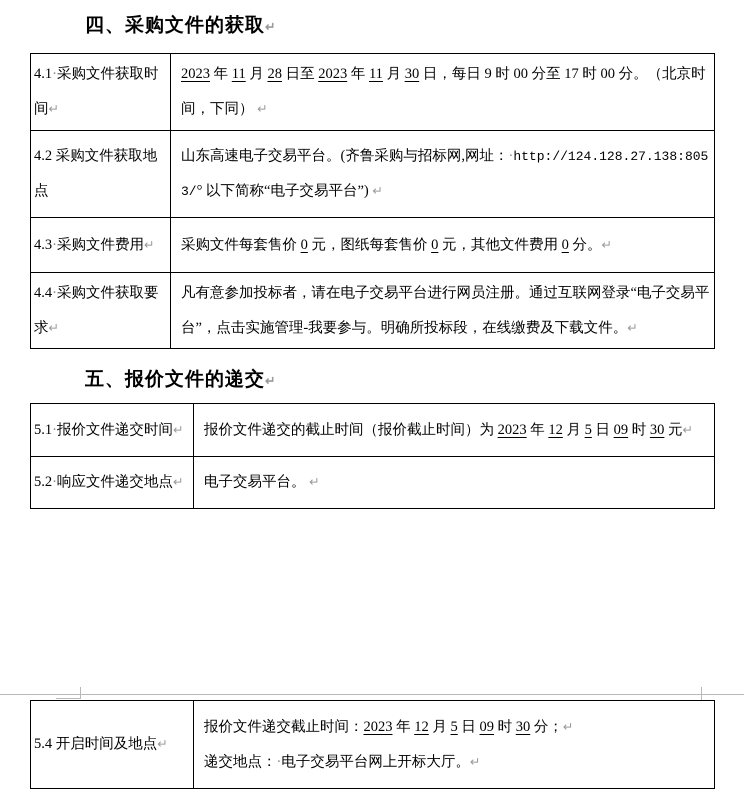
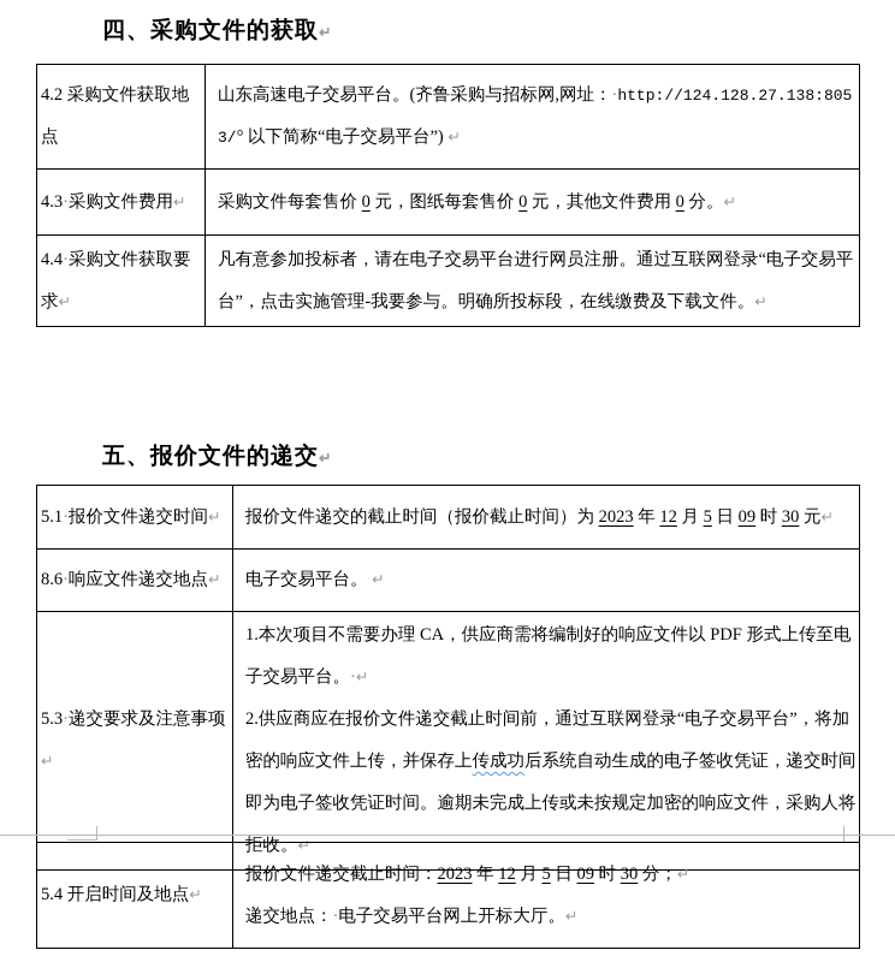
  四、采购文件的获取↵
- 4.1·采购文件获取时间↵	2023 年 11 月 28 日至 2023 年 11 月 30 日，每日 9 时 00 分至 17 时 00 分。（北京时间，下同） ↵
  4.2 采购文件获取地点	山东高速电子交易平台。(齐鲁采购与招标网,网址：·http://124.128.27.138:8053/° 以下简称“电子交易平台”) ↵
  4.3·采购文件费用↵	采购文件每套售价 0 元，图纸每套售价 0 元，其他文件费用 0 分。↵
  4.4·采购文件获取要求↵	凡有意参加投标者，请在电子交易平台进行网员注册。通过互联网登录“电子交易平台”，点击实施管理-我要参与。明确所投标段，在线缴费及下载文件。↵
  五、报价文件的递交↵
  5.1·报价文件递交时间↵	报价文件递交的截止时间（报价截止时间）为 2023 年 12 月 5 日 09 时 30 元↵
- 5.2·响应文件递交地点↵	电子交易平台。 ↵
+ 8.6·响应文件递交地点↵	电子交易平台。 ↵
+ 5.3·递交要求及注意事项↵	1.本次项目不需要办理 CA，供应商需将编制好的响应文件以 PDF 形式上传至电子交易平台。·↵2.供应商应在报价文件递交截止时间前，通过互联网登录“电子交易平台”，将加密的响应文件上传，并保存上传成功后系统自动生成的电子签收凭证，递交时间即为电子签收凭证时间。逾期未完成上传或未按规定加密的响应文件，采购人将拒收。↵
  5.4 开启时间及地点↵	报价文件递交截止时间：2023 年 12 月 5 日 09 时 30 分；↵递交地点：·电子交易平台网上开标大厅。↵
